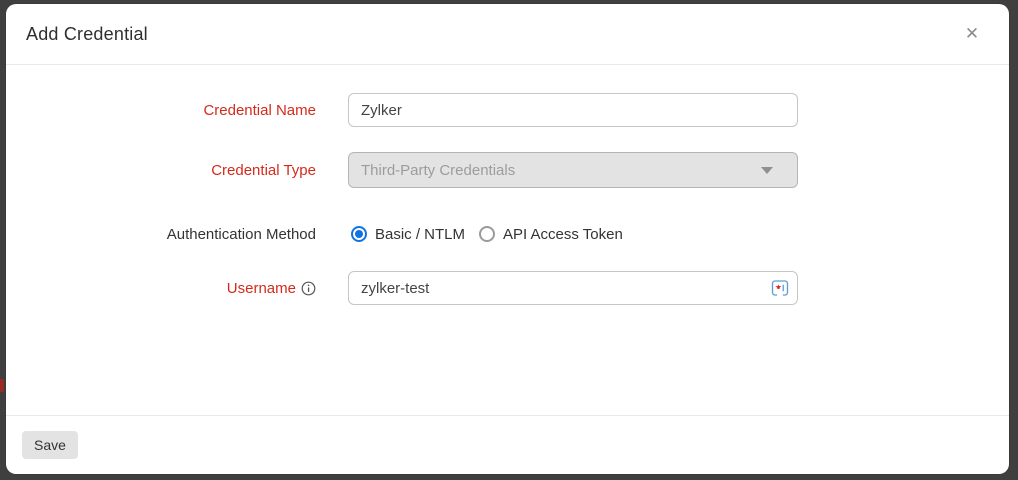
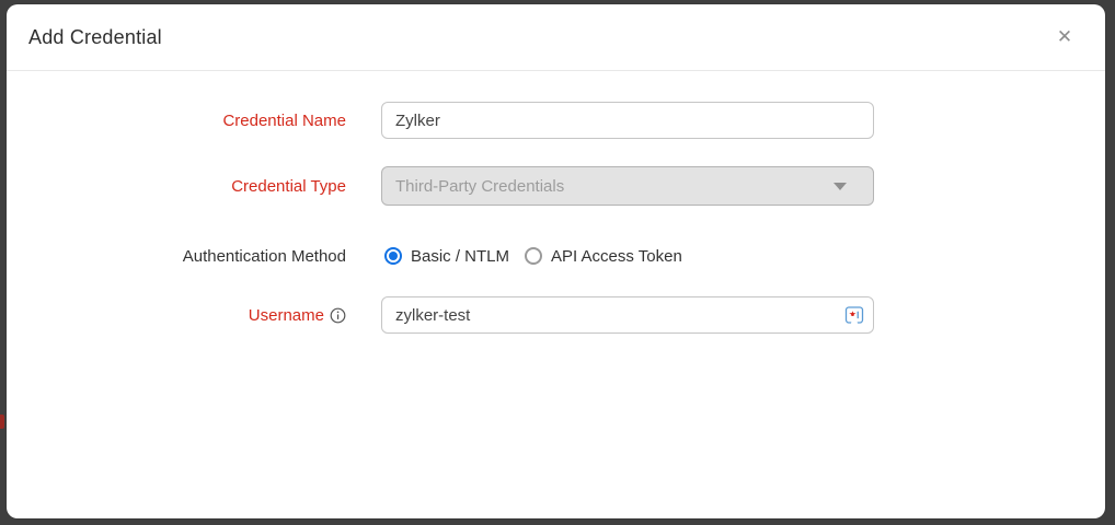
  Add Credential
  ✕
  Credential Name
  Zylker
  Credential Type
  Third-Party Credentials
  Authentication Method
  Basic / NTLM
  API Access Token
  Username
  zylker-test
- Save
